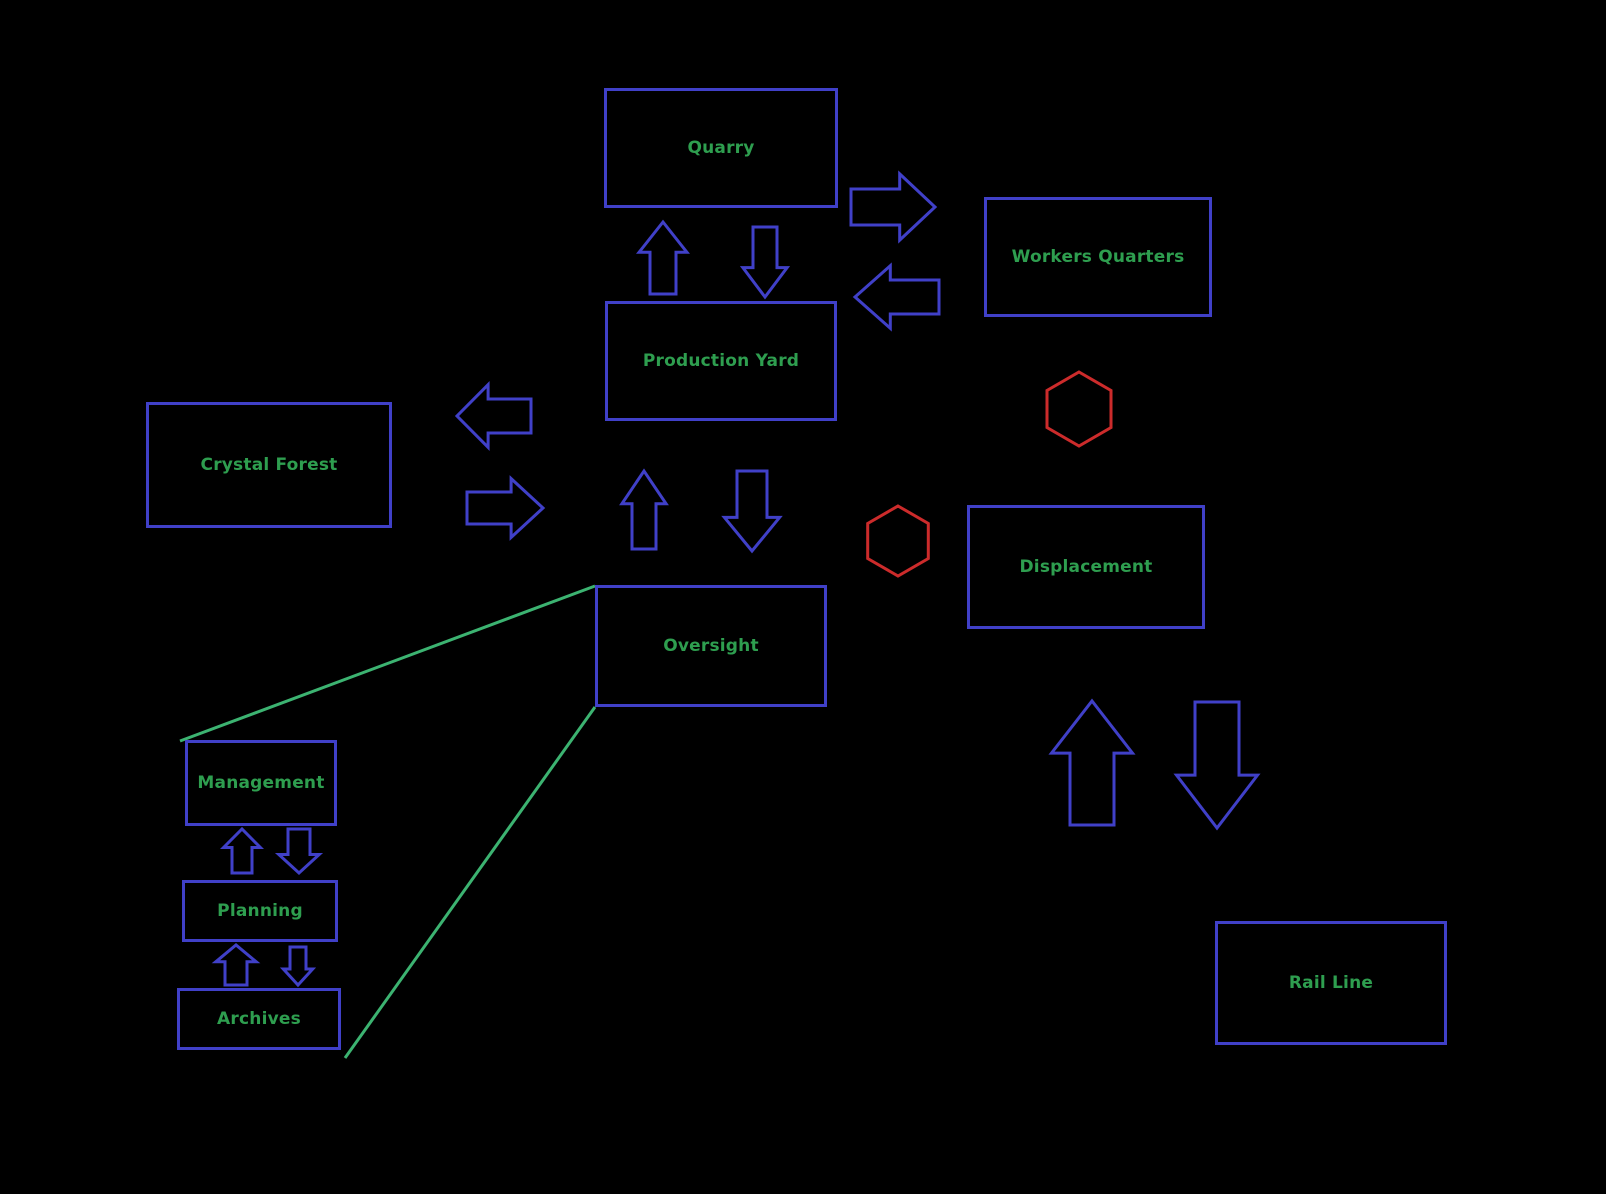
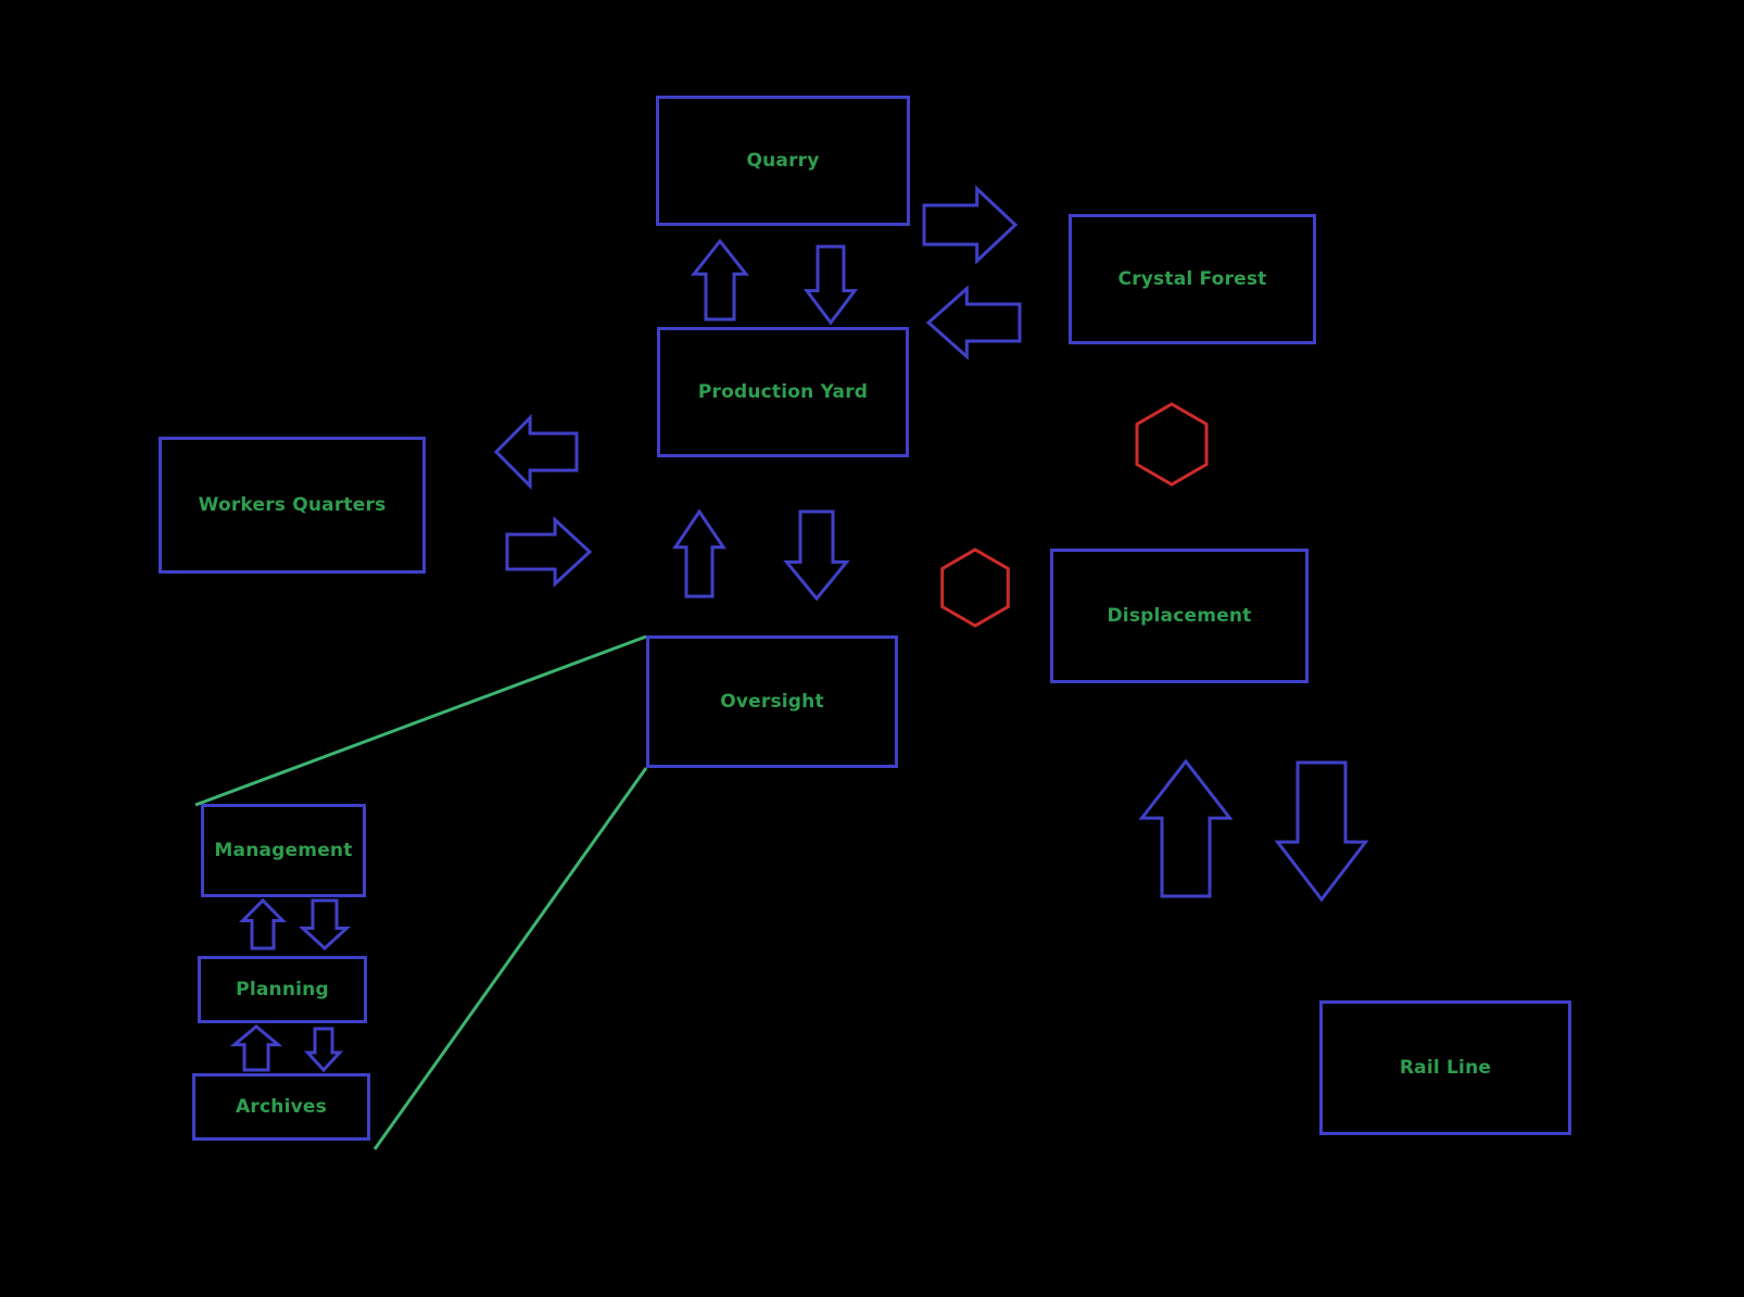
  Quarry
- Workers Quarters
+ Crystal Forest
  Production Yard
- Crystal Forest
+ Workers Quarters
  Displacement
  Oversight
  Management
  Planning
  Archives
  Rail Line
